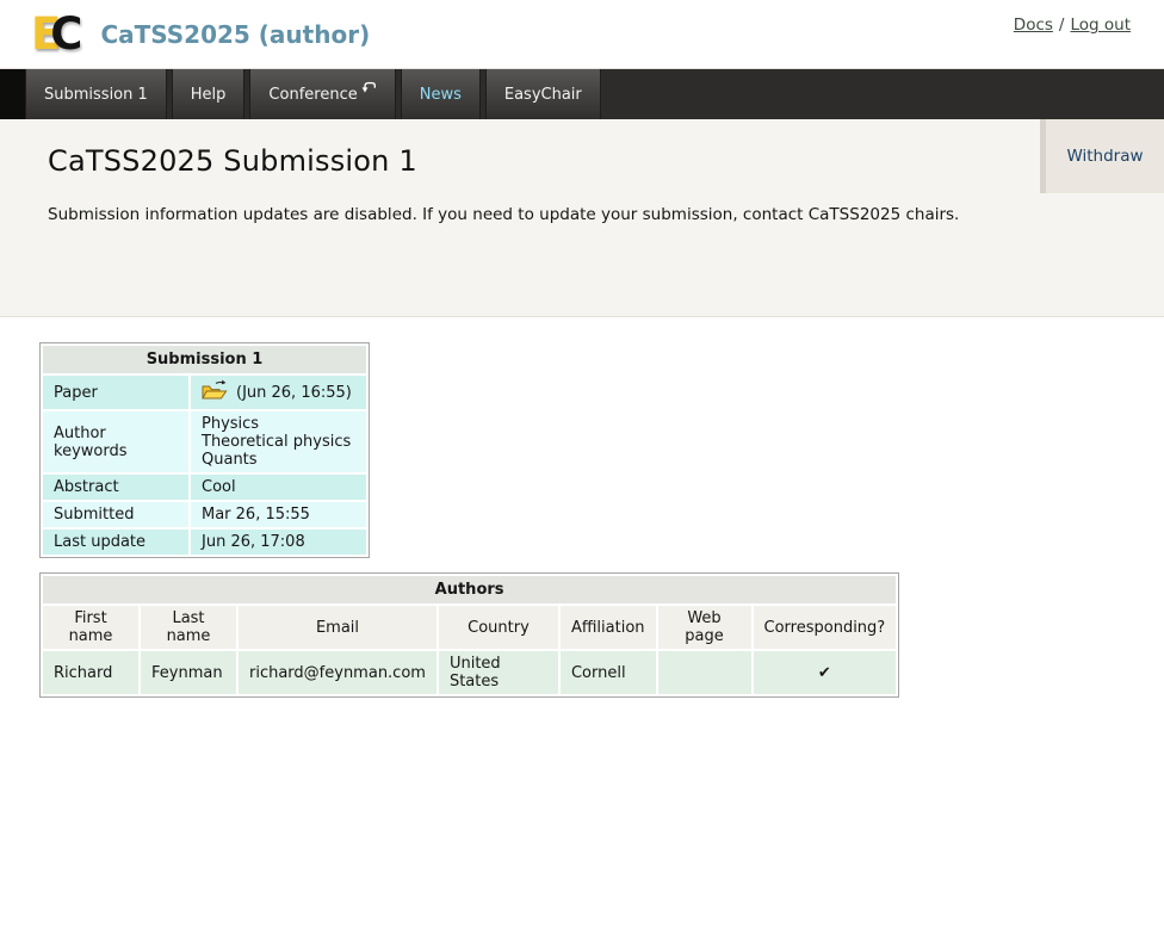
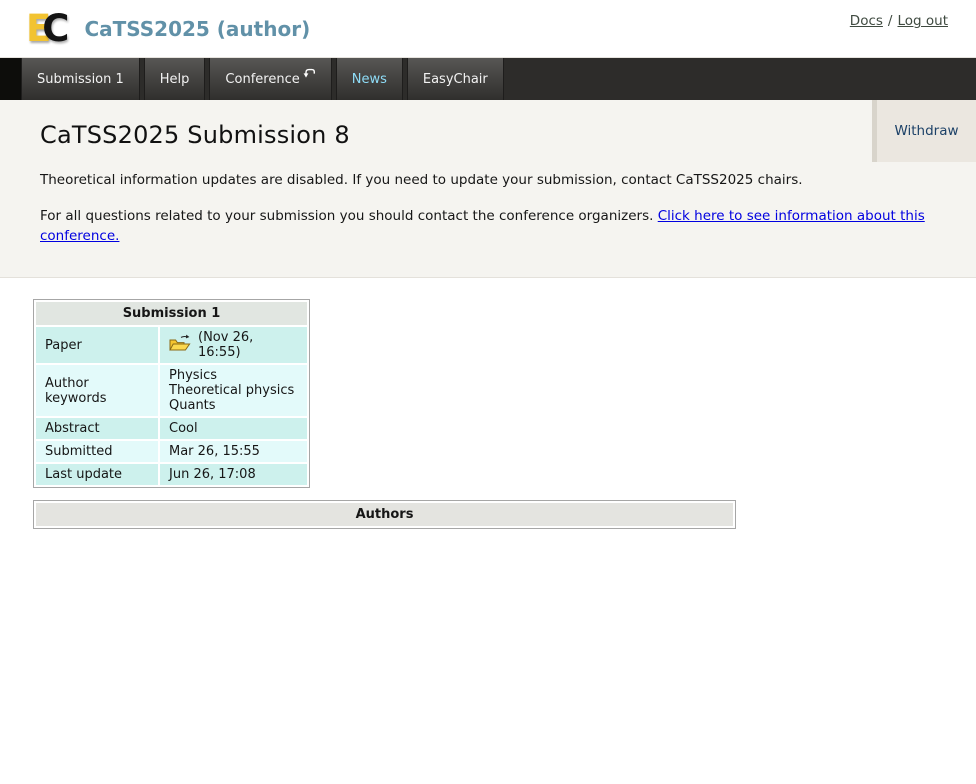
  EC
  CaTSS2025 (author)
  Docs / Log out
  Submission 1
  Help
  Conference
  News
  EasyChair
  Withdraw
- CaTSS2025 Submission 1
+ CaTSS2025 Submission 8
- Submission information updates are disabled. If you need to update your submission, contact CaTSS2025 chairs.
+ Theoretical information updates are disabled. If you need to update your submission, contact CaTSS2025 chairs.
+ For all questions related to your submission you should contact the conference organizers. Click here to see information about this conference.
  Submission 1
- Paper	(Jun 26, 16:55)
+ Paper	(Nov 26, 16:55)
  Author keywords	Physics Theoretical physics Quants
  Abstract	Cool
  Submitted	Mar 26, 15:55
  Last update	Jun 26, 17:08
  Authors
- First name	Last name	Email	Country	Affiliation	Web page	Corresponding?
- Richard	Feynman	richard@feynman.com	United States	Cornell		✔
